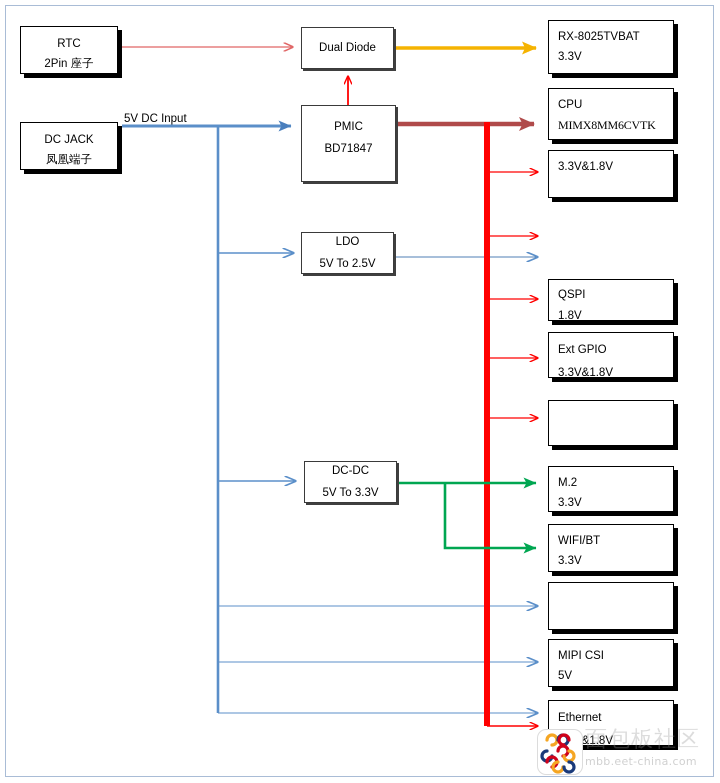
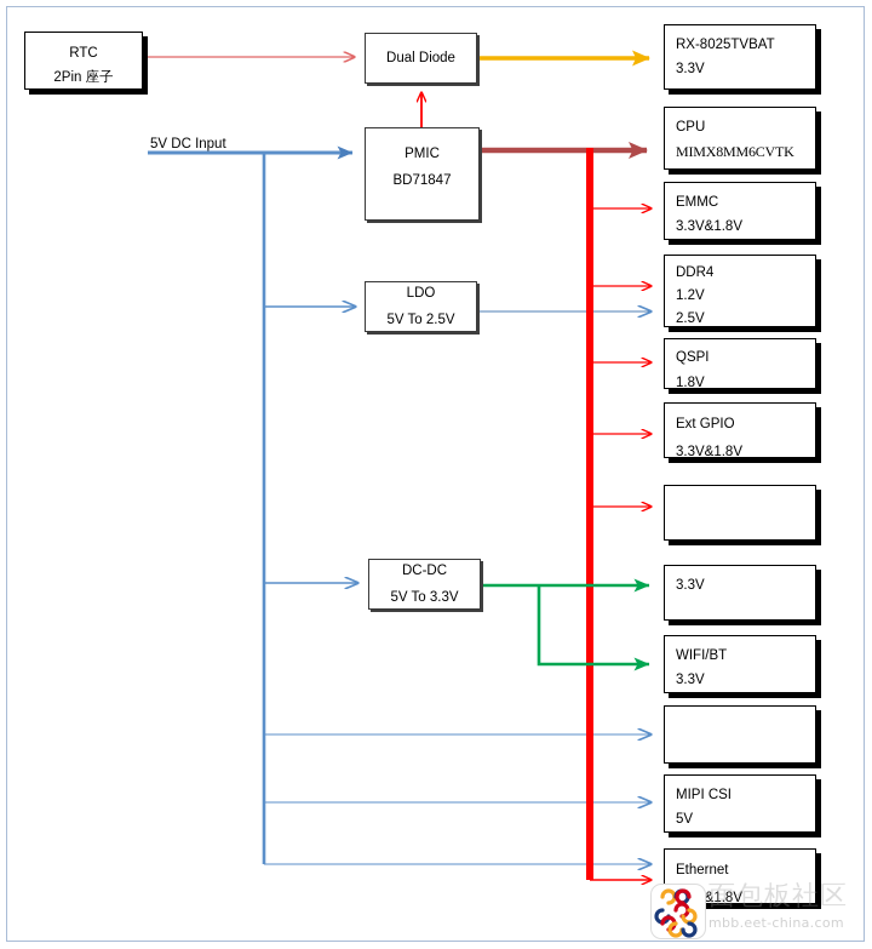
  5V DC Input
  RTC
  2Pin 座子
- DC JACK
- 凤凰端子
  Dual Diode
  PMIC
  BD71847
  LDO
  5V To 2.5V
  DC-DC
  5V To 3.3V
  RX-8025TVBAT
  3.3V
  CPU
  MIMX8MM6CVTK
+ EMMC
  3.3V&1.8V
+ DDR4
+ 1.2V
+ 2.5V
  QSPI
  1.8V
  Ext GPIO
  3.3V&1.8V
- M.2
  3.3V
  WIFI/BT
  3.3V
  MIPI CSI
  5V
  Ethernet
  面包板社区
  mbb.eet-china.com
